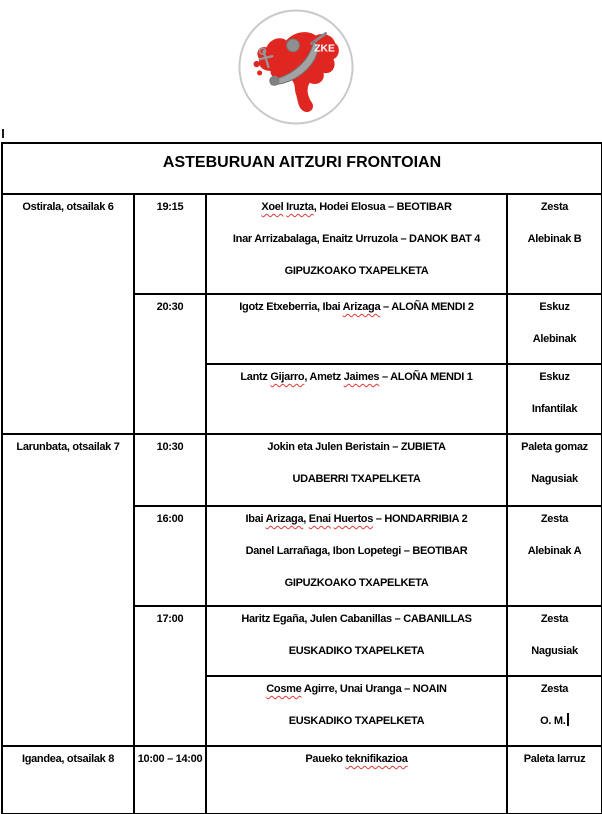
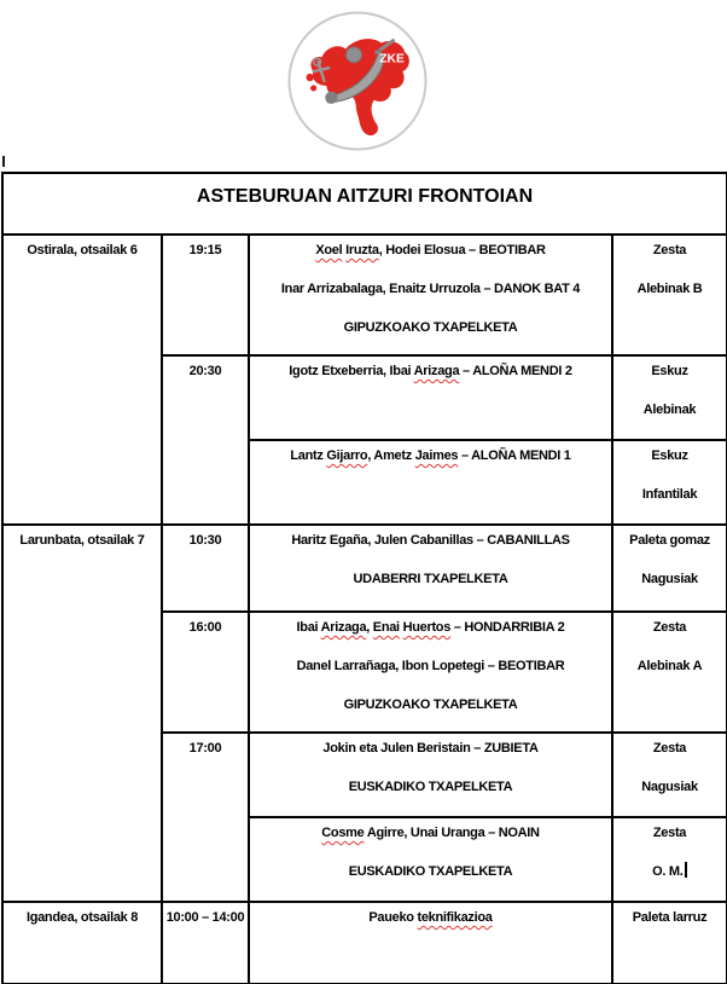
  ZKE
  ASTEBURUAN AITZURI FRONTOIAN
  Ostirala, otsailak 6	19:15	Xoel Iruzta, Hodei Elosua – BEOTIBARInar Arrizabalaga, Enaitz Urruzola – DANOK BAT 4GIPUZKOAKO TXAPELKETA	ZestaAlebinak B
  20:30	Igotz Etxeberria, Ibai Arizaga – ALOÑA MENDI 2	EskuzAlebinak
  Lantz Gijarro, Ametz Jaimes – ALOÑA MENDI 1	EskuzInfantilak
- Larunbata, otsailak 7	10:30	Jokin eta Julen Beristain – ZUBIETAUDABERRI TXAPELKETA	Paleta gomazNagusiak
+ Larunbata, otsailak 7	10:30	Haritz Egaña, Julen Cabanillas – CABANILLASUDABERRI TXAPELKETA	Paleta gomazNagusiak
  16:00	Ibai Arizaga, Enai Huertos – HONDARRIBIA 2Danel Larrañaga, Ibon Lopetegi – BEOTIBARGIPUZKOAKO TXAPELKETA	ZestaAlebinak A
- 17:00	Haritz Egaña, Julen Cabanillas – CABANILLASEUSKADIKO TXAPELKETA	ZestaNagusiak
+ 17:00	Jokin eta Julen Beristain – ZUBIETAEUSKADIKO TXAPELKETA	ZestaNagusiak
  Cosme Agirre, Unai Uranga – NOAINEUSKADIKO TXAPELKETA	ZestaO. M.
  Igandea, otsailak 8	10:00 – 14:00	Paueko teknifikazioa	Paleta larruz
